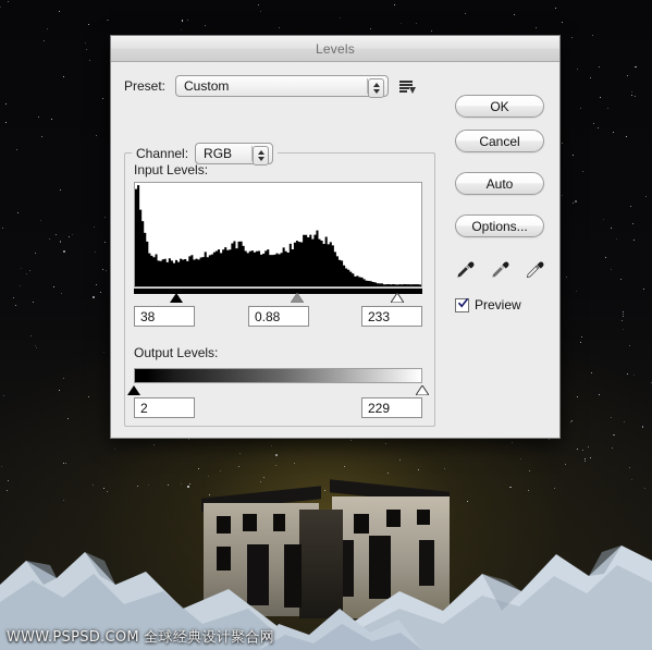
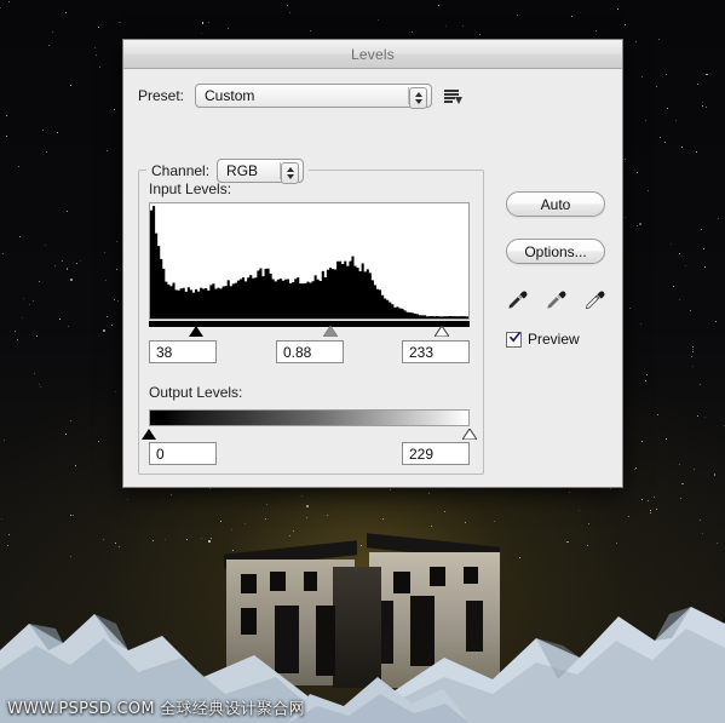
  WWW.PSPSD.COM 全球经典设计聚合网
  Levels
  Preset:
  Custom
  Channel:
  RGB
  Input Levels:
  38
  0.88
  233
  Output Levels:
- 2
+ 0
  229
- OK
- Cancel
  Auto
  Options...
  Preview
